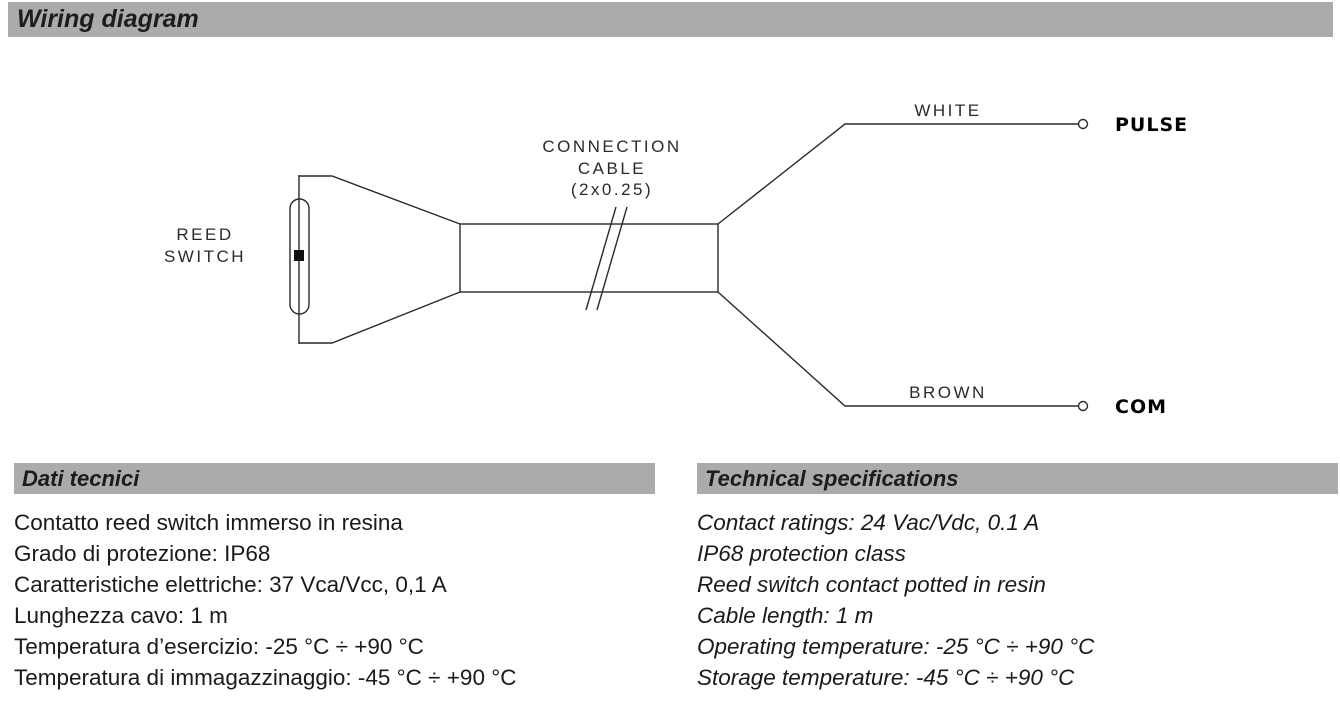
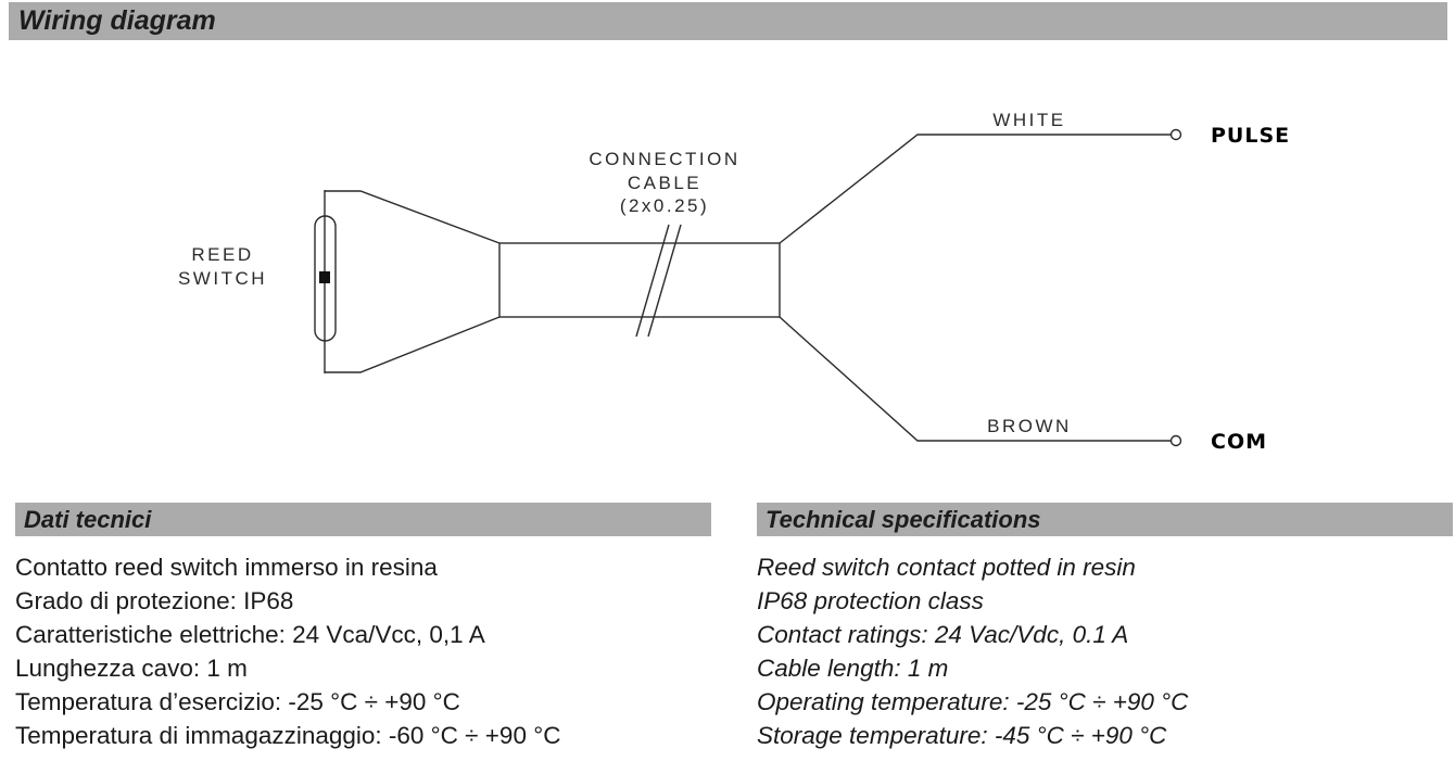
  Wiring diagram
  REED
  SWITCH
  CONNECTION
  CABLE
  (2x0.25)
  WHITE
  PULSE
  BROWN
  COM
  Dati tecnici
  Contatto reed switch immerso in resina
  Grado di protezione: IP68
- Caratteristiche elettriche: 37 Vca/Vcc, 0,1 A
+ Caratteristiche elettriche: 24 Vca/Vcc, 0,1 A
  Lunghezza cavo: 1 m
  Temperatura d’esercizio: -25 °C ÷ +90 °C
- Temperatura di immagazzinaggio: -45 °C ÷ +90 °C
+ Temperatura di immagazzinaggio: -60 °C ÷ +90 °C
  Technical specifications
- Contact ratings: 24 Vac/Vdc, 0.1 A
+ Reed switch contact potted in resin
  IP68 protection class
- Reed switch contact potted in resin
+ Contact ratings: 24 Vac/Vdc, 0.1 A
  Cable length: 1 m
  Operating temperature: -25 °C ÷ +90 °C
  Storage temperature: -45 °C ÷ +90 °C
